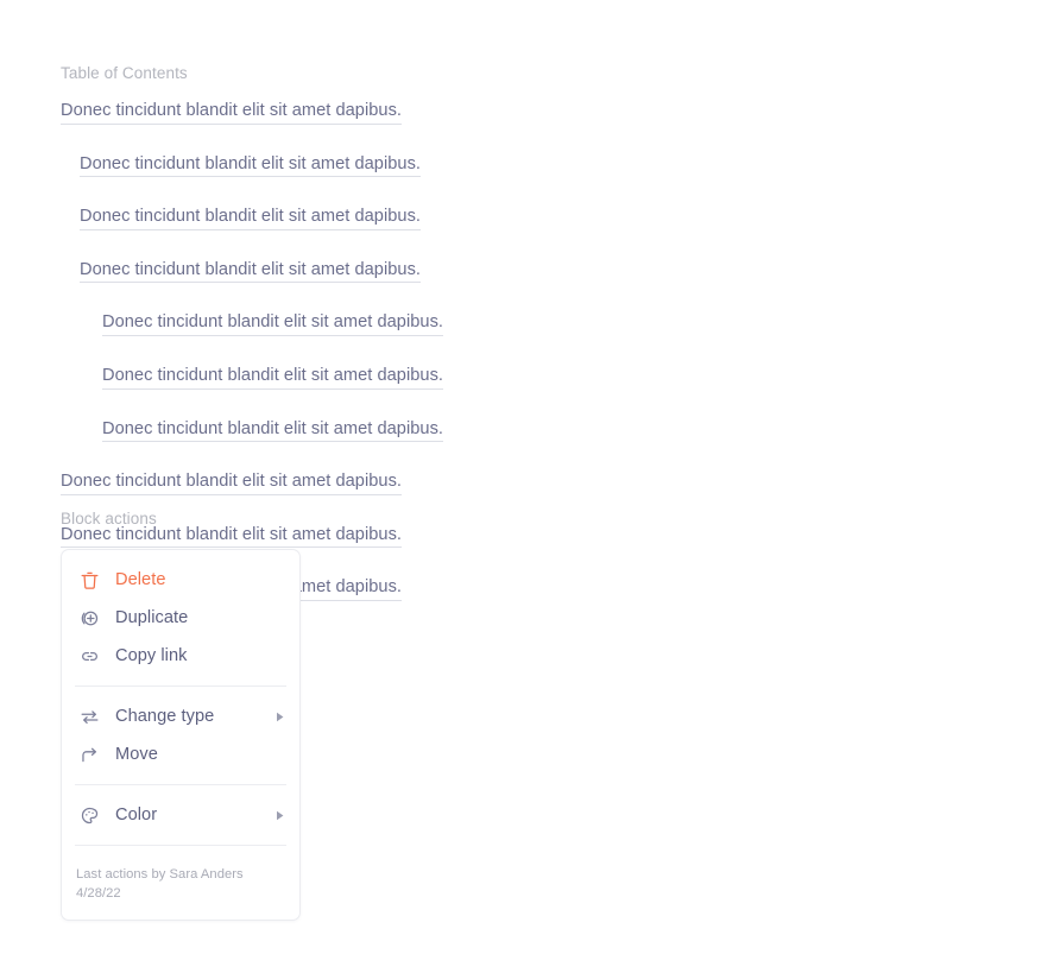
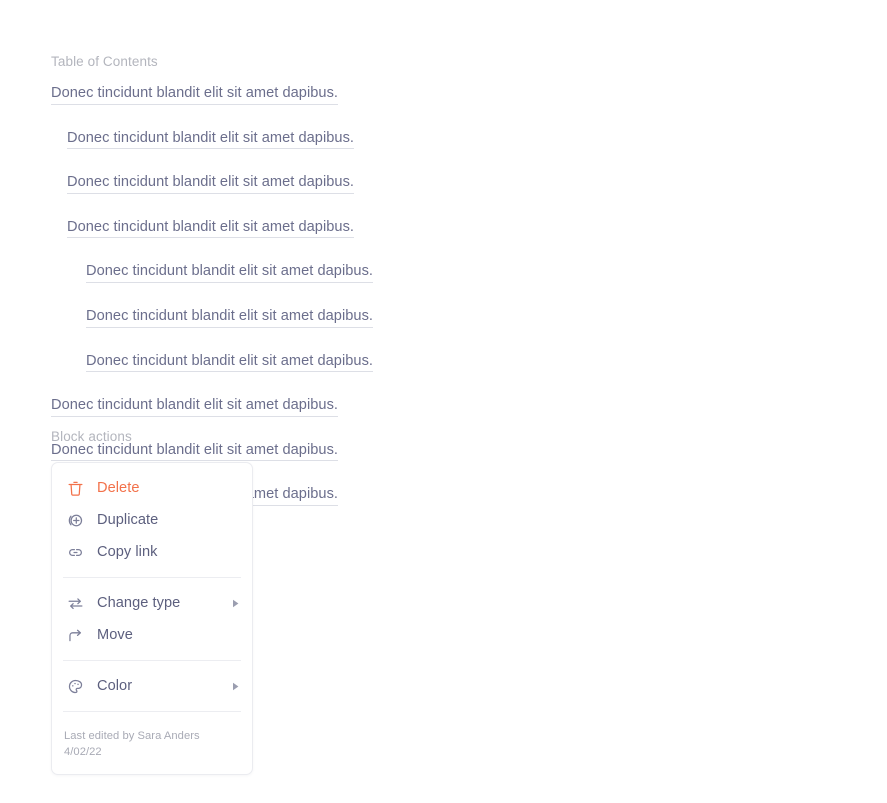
  Table of Contents
  Donec tincidunt blandit elit sit amet dapibus.
  Donec tincidunt blandit elit sit amet dapibus.
  Donec tincidunt blandit elit sit amet dapibus.
  Donec tincidunt blandit elit sit amet dapibus.
  Donec tincidunt blandit elit sit amet dapibus.
  Donec tincidunt blandit elit sit amet dapibus.
  Donec tincidunt blandit elit sit amet dapibus.
  Donec tincidunt blandit elit sit amet dapibus.
  Donec tincidunt blandit elit sit amet dapibus.
  Block actions
  Delete
  Duplicate
  Copy link
  Change type
  Move
  Color
- Last actions by Sara Anders
+ Last edited by Sara Anders
- 4/28/22
+ 4/02/22
